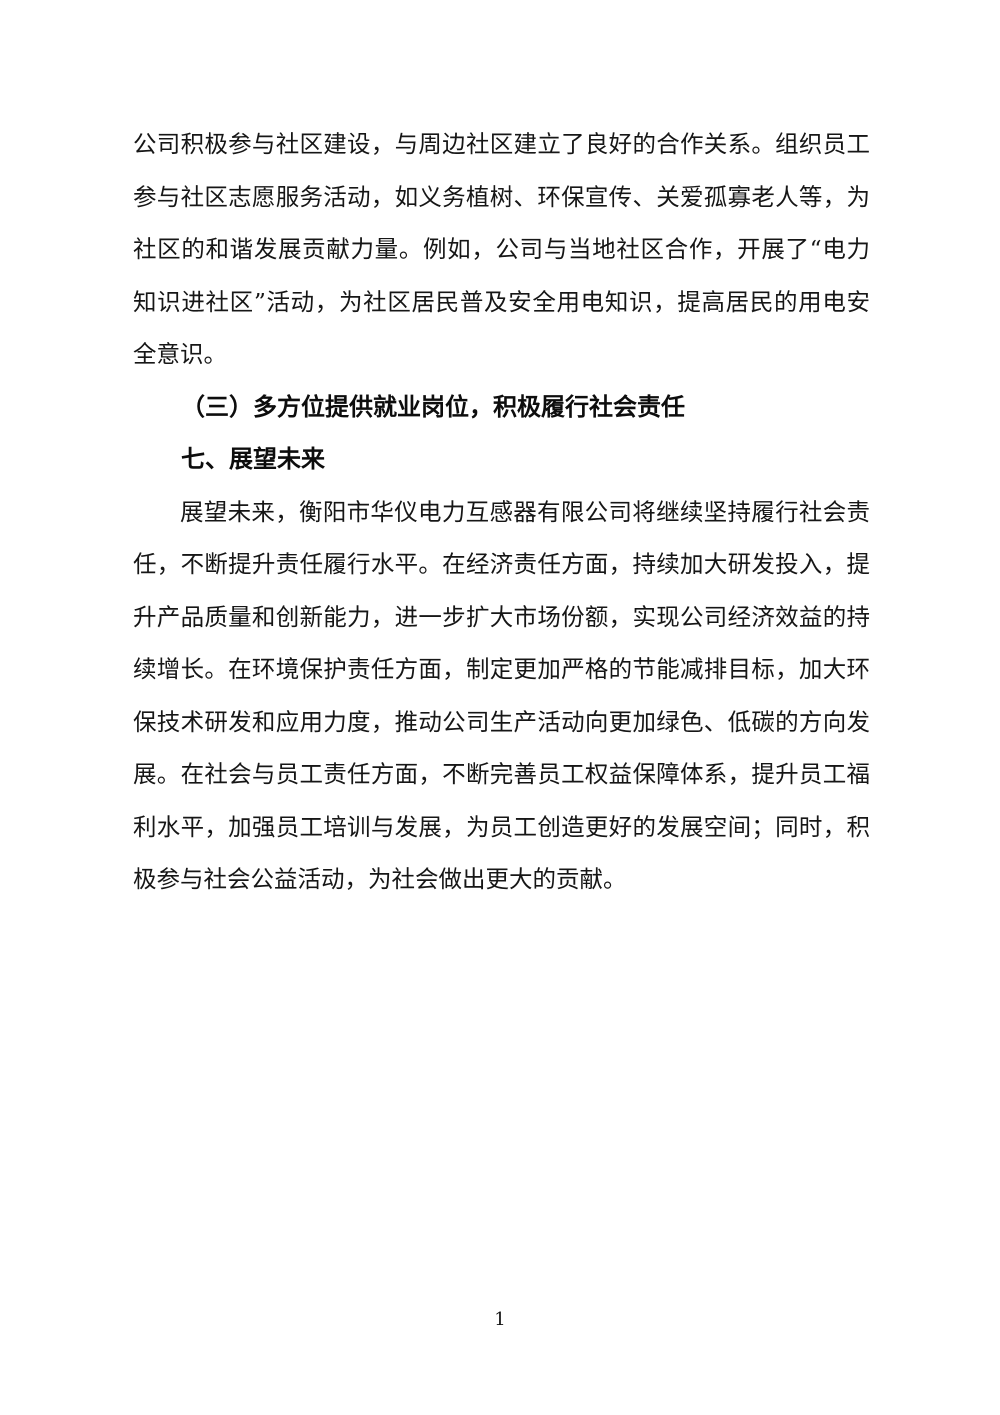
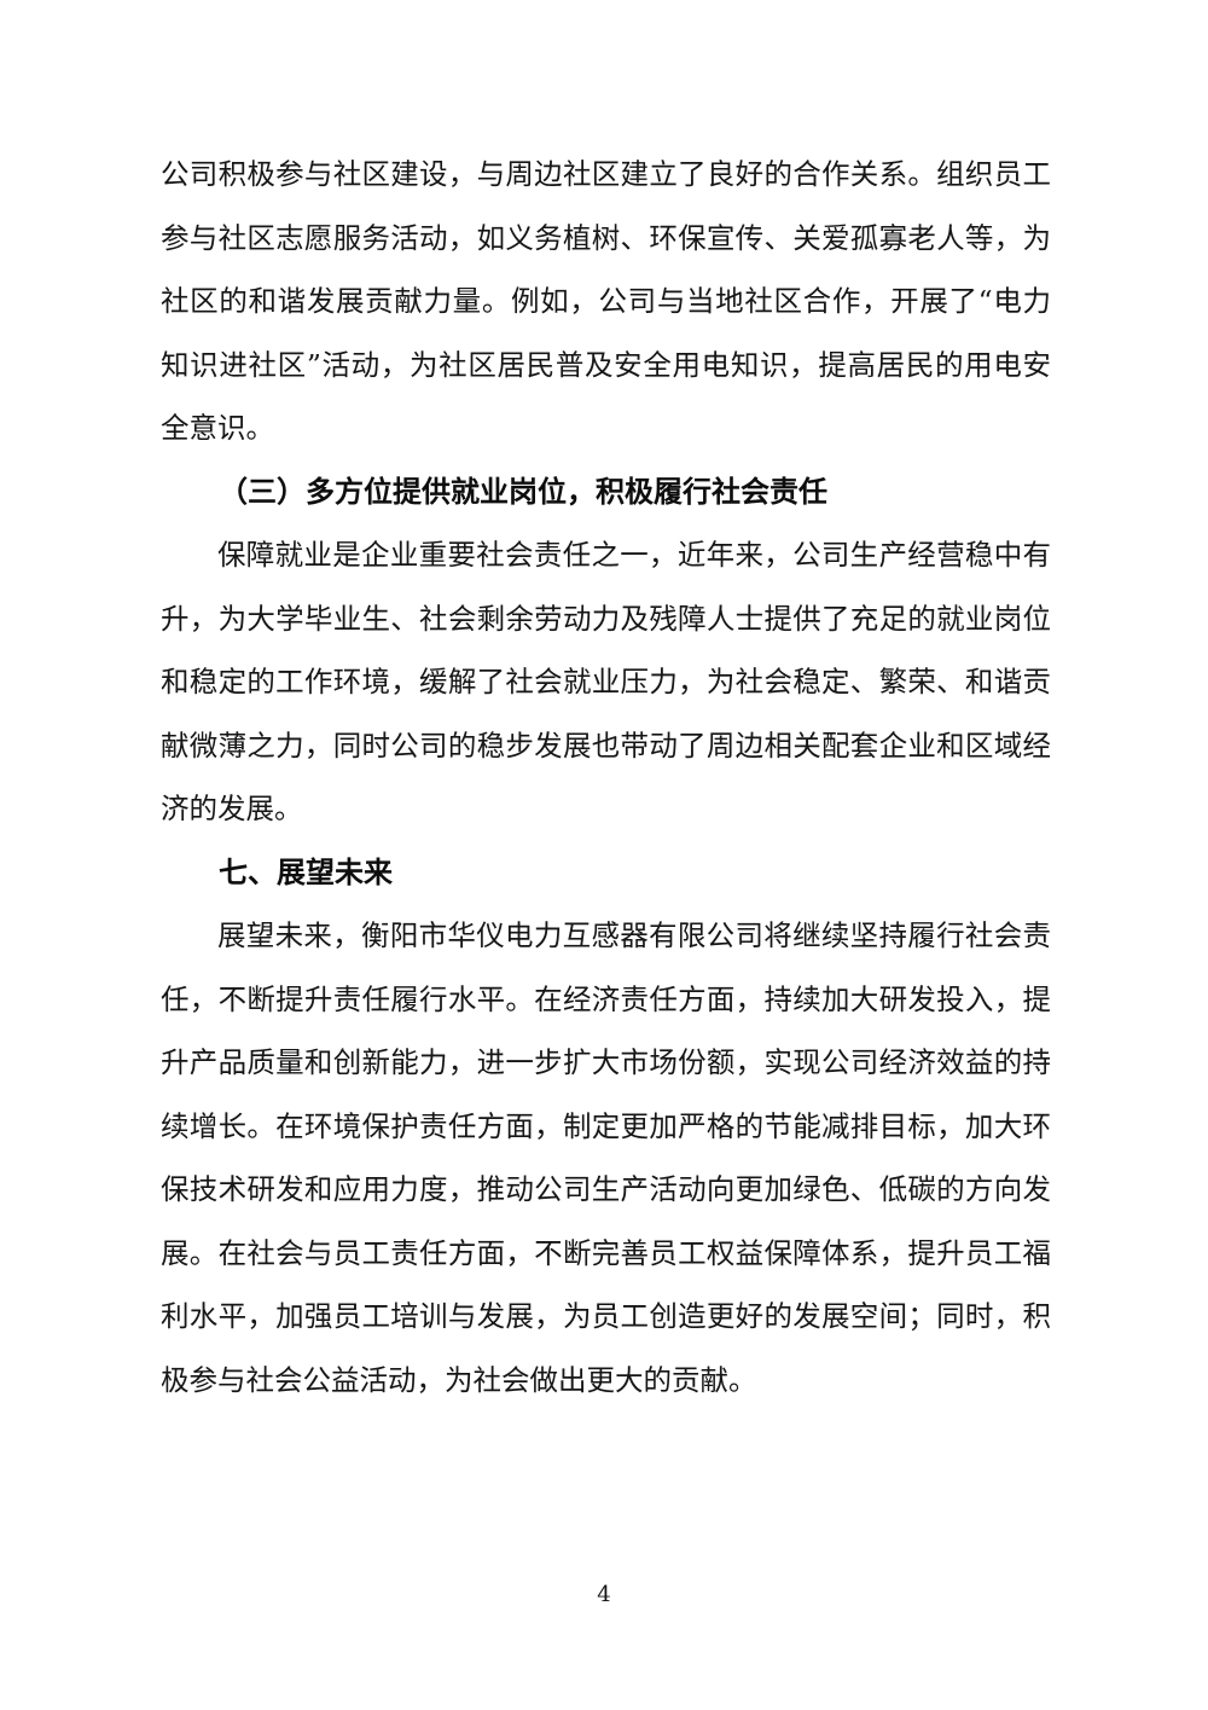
  公司积极参与社区建设，与周边社区建立了良好的合作关系。组织员工参与社区志愿服务活动，如义务植树、环保宣传、关爱孤寡老人等，为社区的和谐发展贡献力量。例如，公司与当地社区合作，开展了“电力知识进社区”活动，为社区居民普及安全用电知识，提高居民的用电安全意识。
  （三）多方位提供就业岗位，积极履行社会责任
+ 保障就业是企业重要社会责任之一，近年来，公司生产经营稳中有升，为大学毕业生、社会剩余劳动力及残障人士提供了充足的就业岗位和稳定的工作环境，缓解了社会就业压力，为社会稳定、繁荣、和谐贡献微薄之力，同时公司的稳步发展也带动了周边相关配套企业和区域经济的发展。
  七、展望未来
  展望未来，衡阳市华仪电力互感器有限公司将继续坚持履行社会责任，不断提升责任履行水平。在经济责任方面，持续加大研发投入，提升产品质量和创新能力，进一步扩大市场份额，实现公司经济效益的持续增长。在环境保护责任方面，制定更加严格的节能减排目标，加大环保技术研发和应用力度，推动公司生产活动向更加绿色、低碳的方向发展。在社会与员工责任方面，不断完善员工权益保障体系，提升员工福利水平，加强员工培训与发展，为员工创造更好的发展空间；同时，积极参与社会公益活动，为社会做出更大的贡献。
- 1
+ 4
